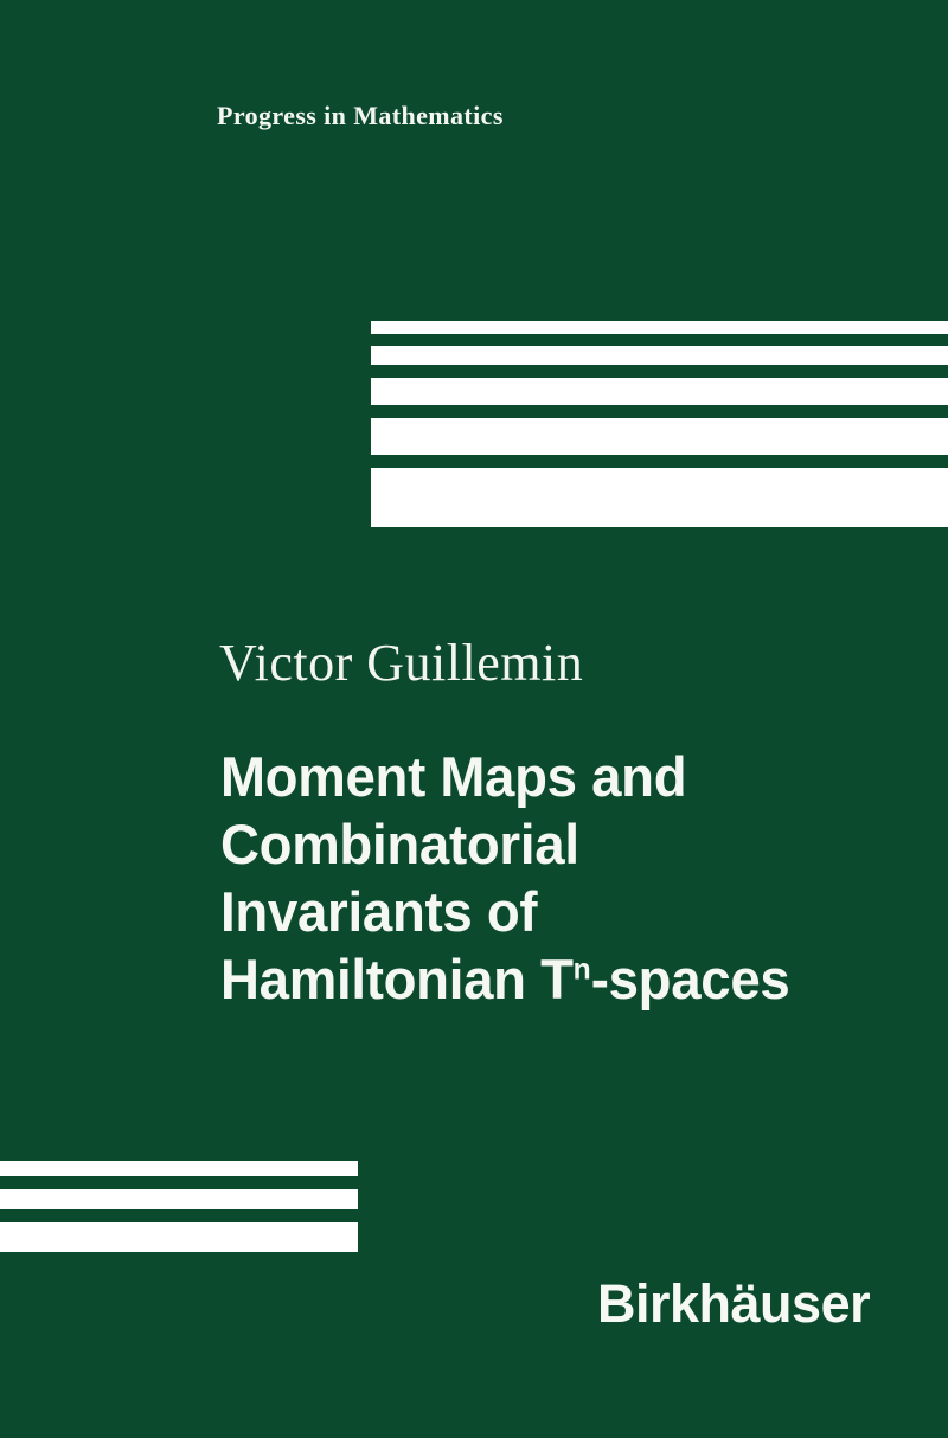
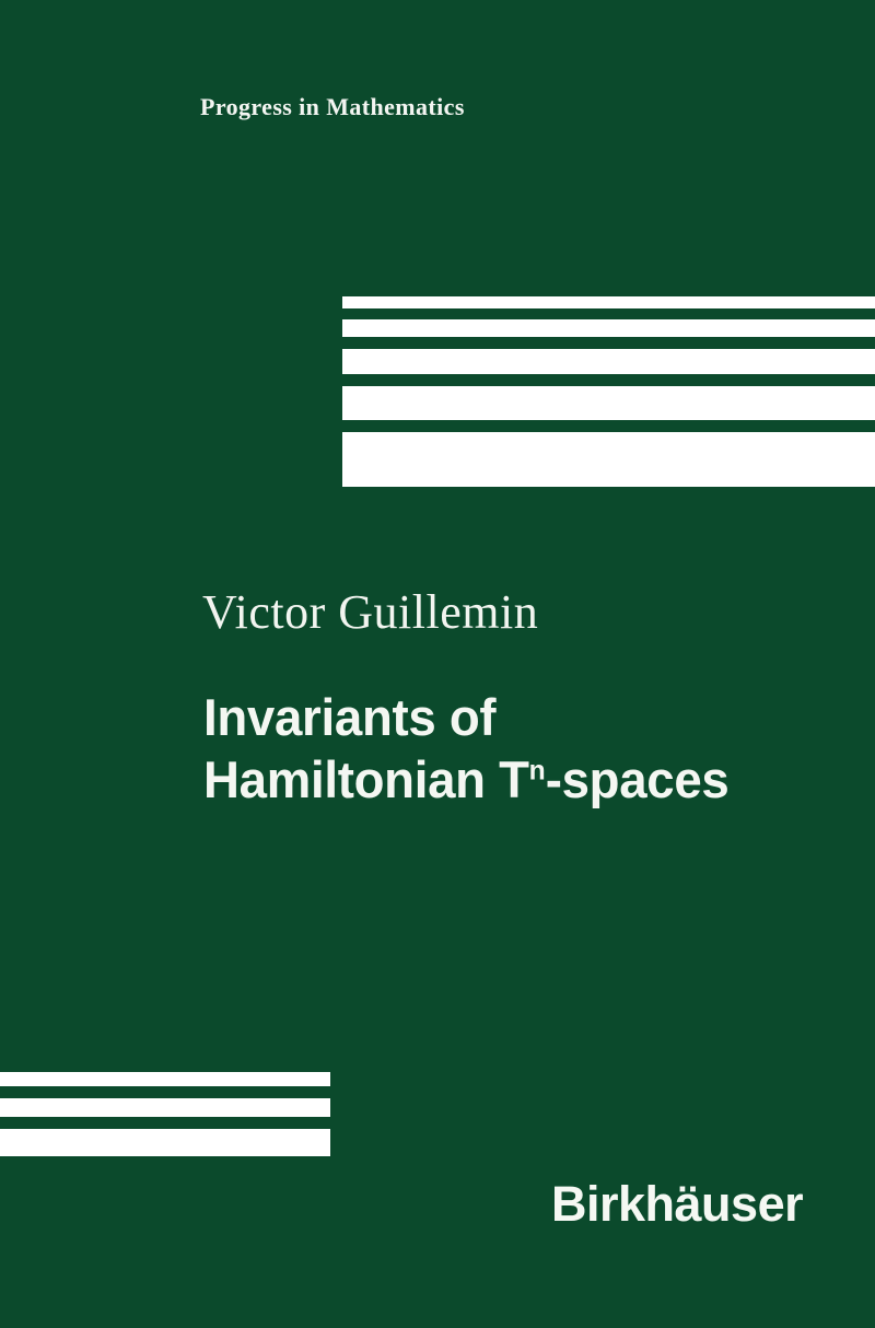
  Progress in Mathematics
  Victor Guillemin
- Moment Maps and
- Combinatorial
  Invariants of
  Hamiltonian Tn-spaces
  Birkhäuser
